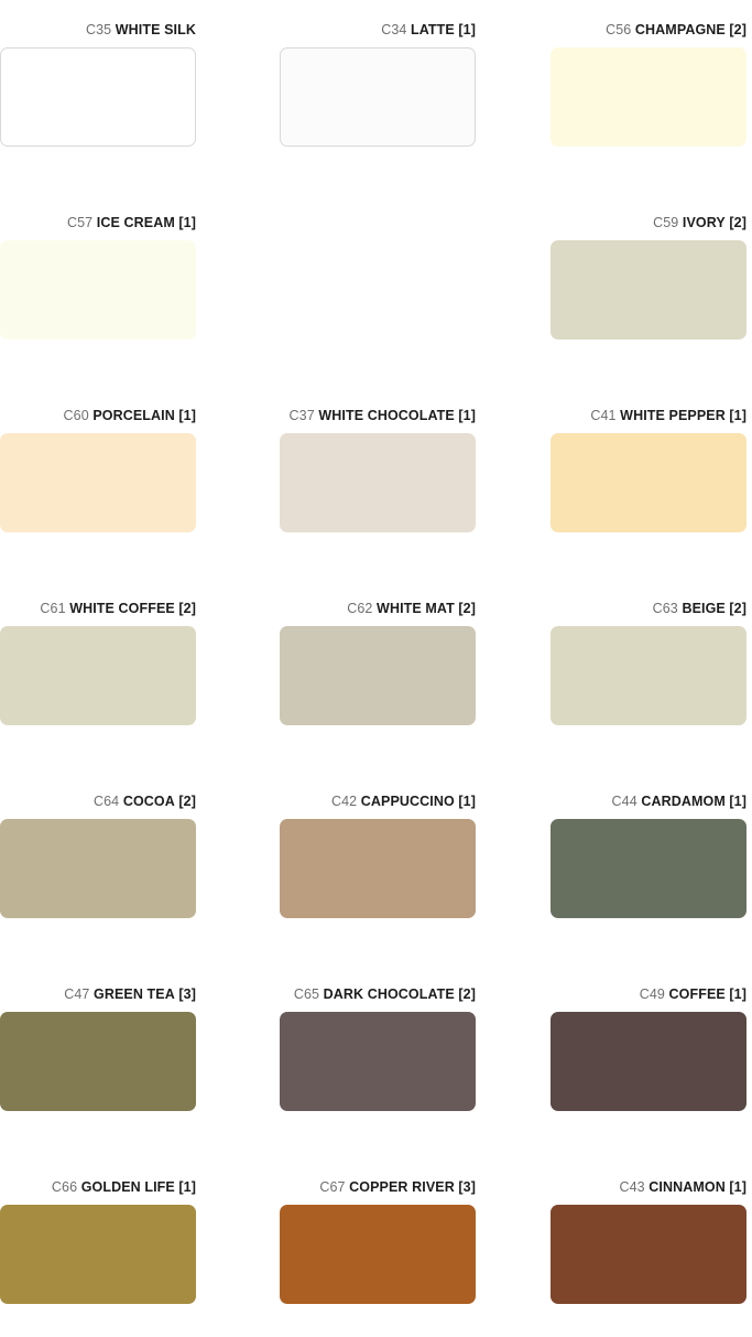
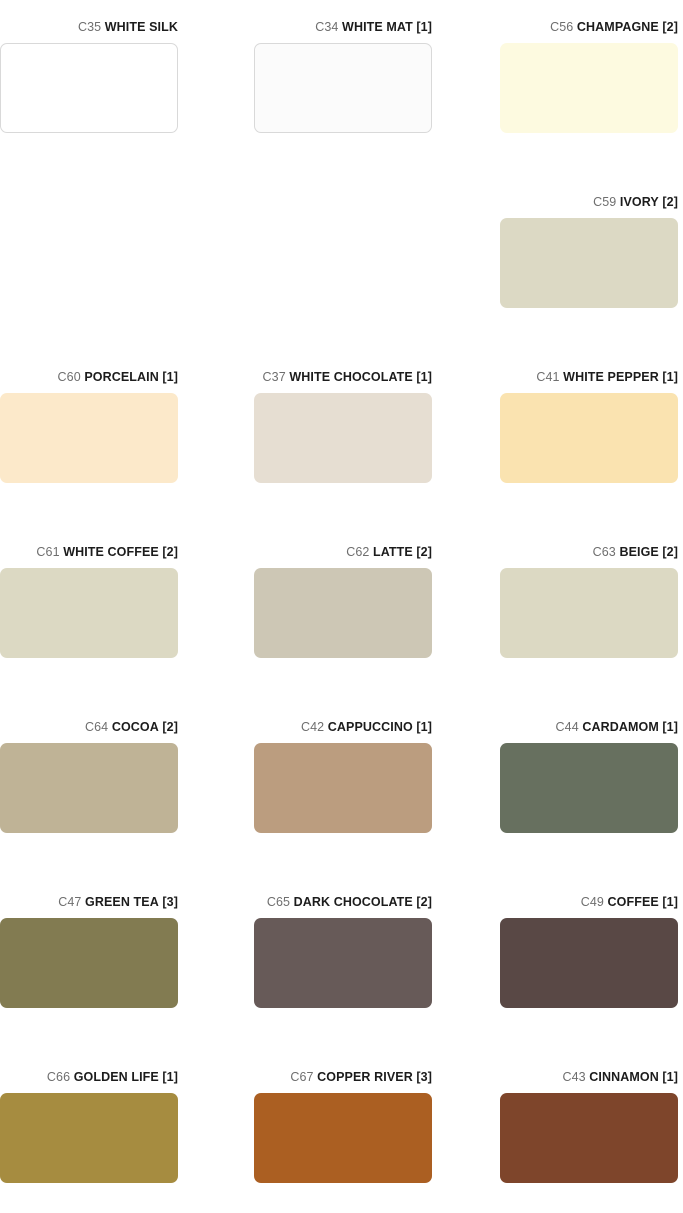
  C35 WHITE SILK
- C34 LATTE [1]
+ C34 WHITE MAT [1]
  C56 CHAMPAGNE [2]
- C57 ICE CREAM [1]
  C59 IVORY [2]
  C60 PORCELAIN [1]
  C37 WHITE CHOCOLATE [1]
  C41 WHITE PEPPER [1]
  C61 WHITE COFFEE [2]
- C62 WHITE MAT [2]
+ C62 LATTE [2]
  C63 BEIGE [2]
  C64 COCOA [2]
  C42 CAPPUCCINO [1]
  C44 CARDAMOM [1]
  C47 GREEN TEA [3]
  C65 DARK CHOCOLATE [2]
  C49 COFFEE [1]
  C66 GOLDEN LIFE [1]
  C67 COPPER RIVER [3]
  C43 CINNAMON [1]
